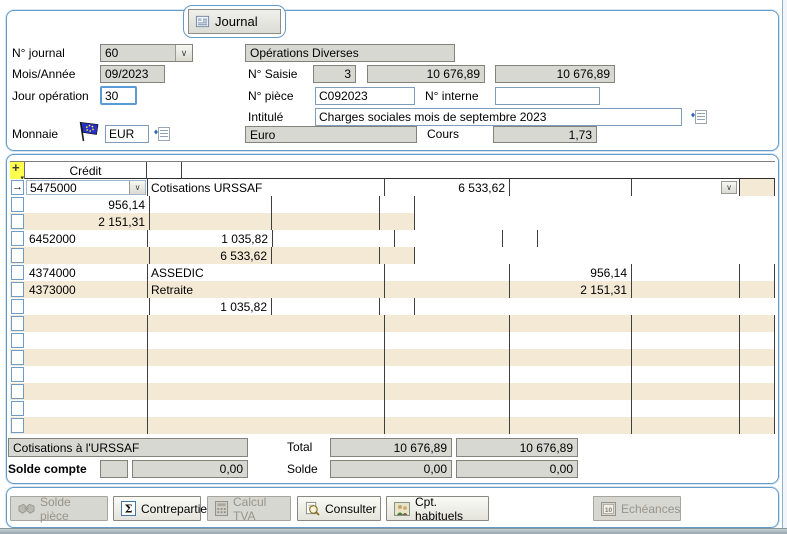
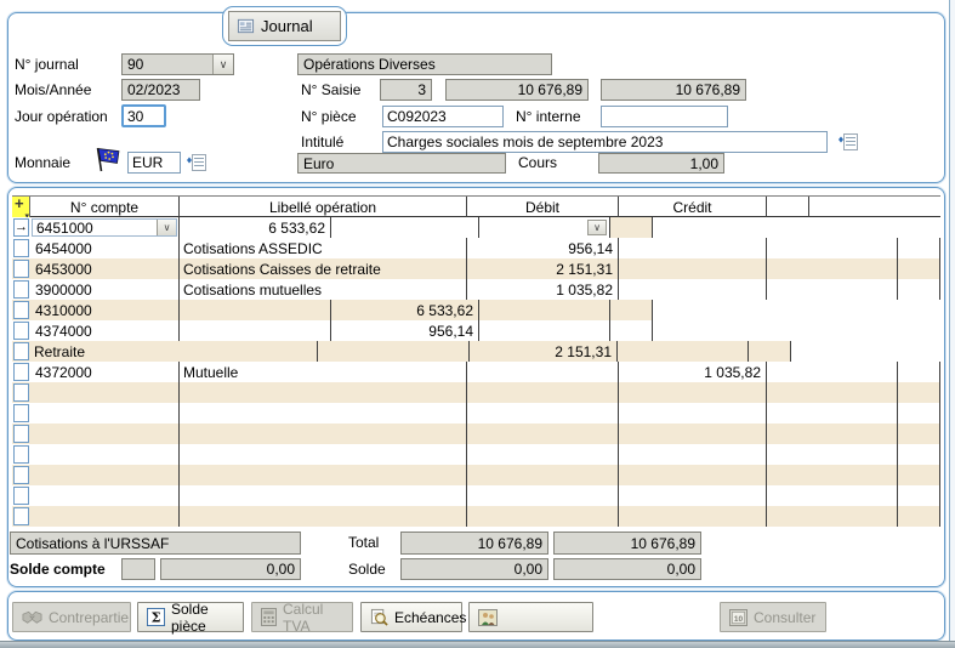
  Journal
  N° journal
- 60
+ 90
  ∨
  Opérations Diverses
  Mois/Année
- 09/2023
+ 02/2023
  N° Saisie
  3
  10 676,89
  10 676,89
  Jour opération
  30
  N° pièce
  C092023
  N° interne
  Intitulé
  Charges sociales mois de septembre 2023
  Monnaie
  EUR
  Euro
  Cours
- 1,73
+ 1,00
  +
+ N° compte
+ Libellé opération
+ Débit
  Crédit
  →
- 5475000
+ 6451000
  ∨
- Cotisations URSSAF
  6 533,62
  ∨
+ 6454000
+ Cotisations ASSEDIC
  956,14
+ 6453000
+ Cotisations Caisses de retraite
  2 151,31
- 6452000
+ 3900000
+ Cotisations mutuelles
  1 035,82
+ 4310000
  6 533,62
  4374000
- ASSEDIC
  956,14
- 4373000
  Retraite
  2 151,31
+ 4372000
+ Mutuelle
  1 035,82
  Cotisations à l'URSSAF
  Total
  10 676,89
  10 676,89
  Solde compte
  0,00
  Solde
  0,00
  0,00
- Solde pièce
+ Contrepartie
  Σ
- Contrepartie
+ Solde pièce
  Calcul TVA
- Consulter
+ Echéances
- Cpt. habituels
- Echéances
+ Consulter
